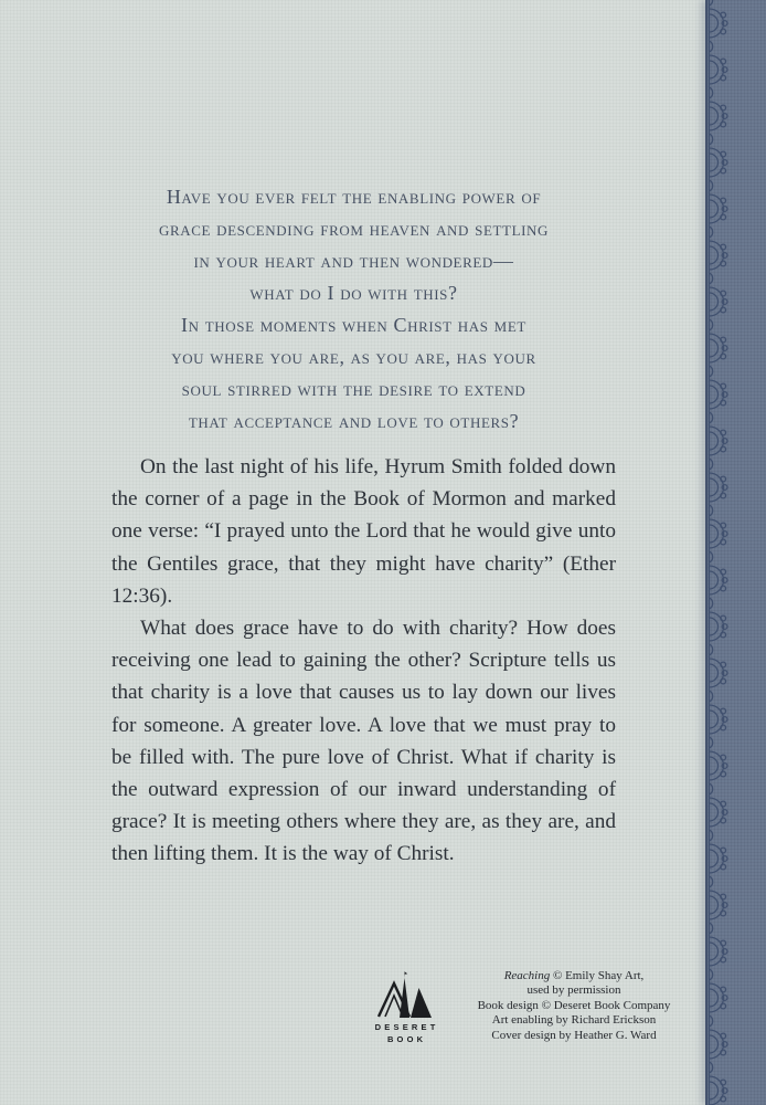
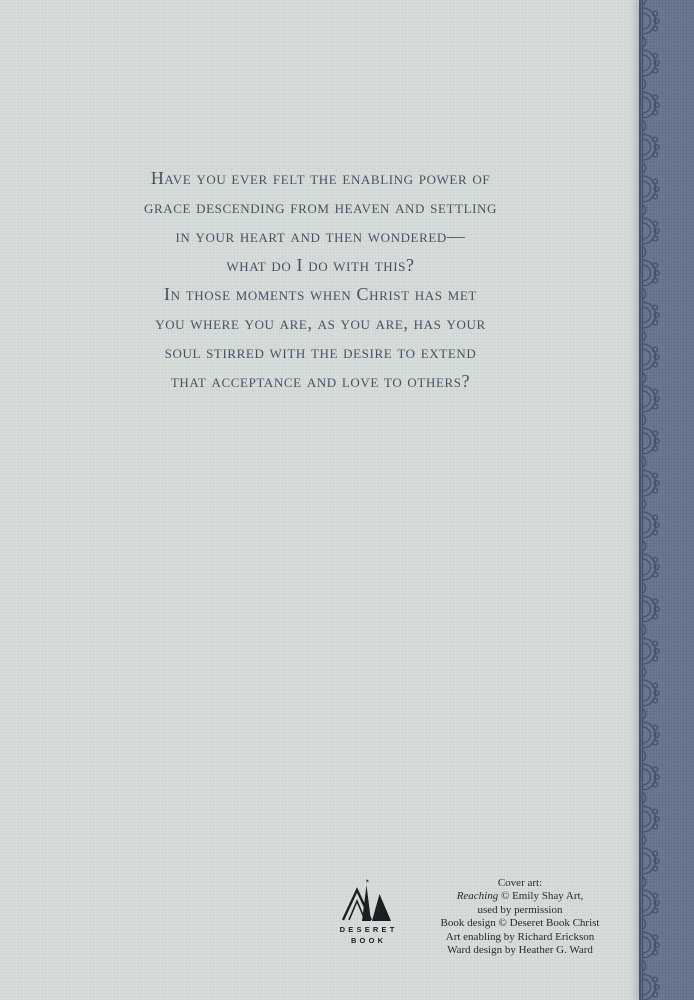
  Have you ever felt the enabling power of
  grace descending from heaven and settling
  in your heart and then wondered—
  what do I do with this?
  In those moments when Christ has met
  you where you are, as you are, has your
  soul stirred with the desire to extend
  that acceptance and love to others?
- On the last night of his life, Hyrum Smith folded down the corner of a page in the Book of Mormon and marked one verse: “I prayed unto the Lord that he would give unto the Gentiles grace, that they might have charity” (Ether 12:36).
- What does grace have to do with charity? How does receiving one lead to gaining the other? Scripture tells us that charity is a love that causes us to lay down our lives for someone. A greater love. A love that we must pray to be filled with. The pure love of Christ. What if charity is the outward expression of our inward understanding of grace? It is meeting others where they are, as they are, and then lifting them. It is the way of Christ.
  DESERET
  BOOK
+ Cover art:
  Reaching © Emily Shay Art,
  used by permission
- Book design © Deseret Book Company
+ Book design © Deseret Book Christ
  Art enabling by Richard Erickson
- Cover design by Heather G. Ward
+ Ward design by Heather G. Ward
